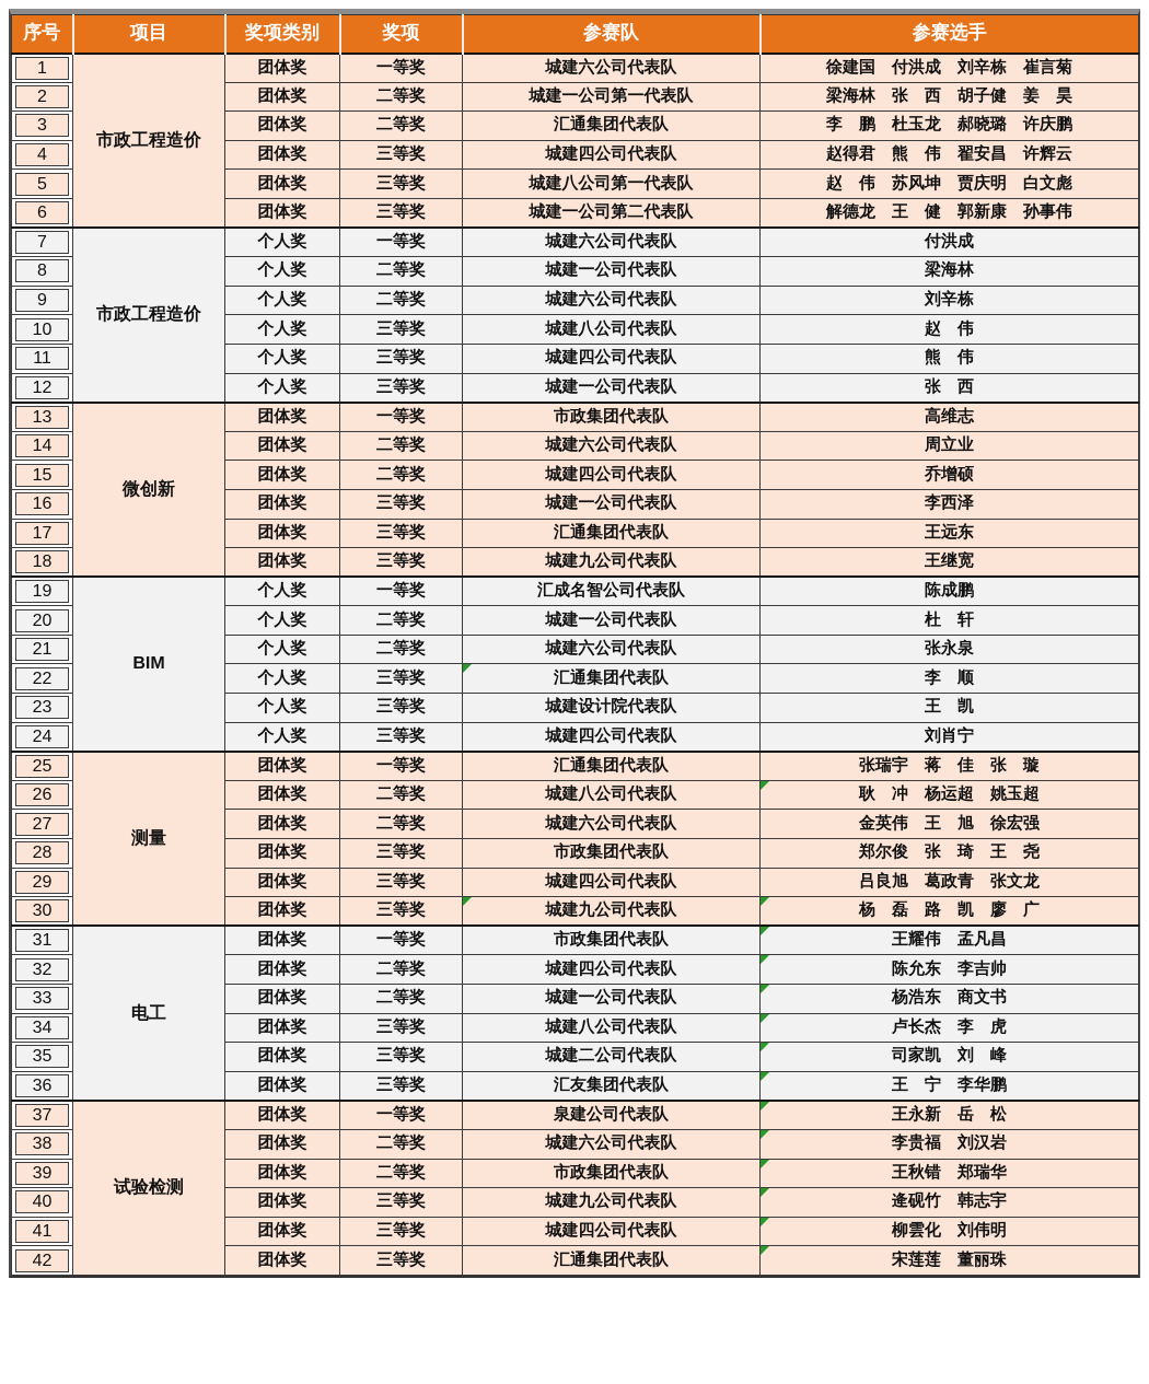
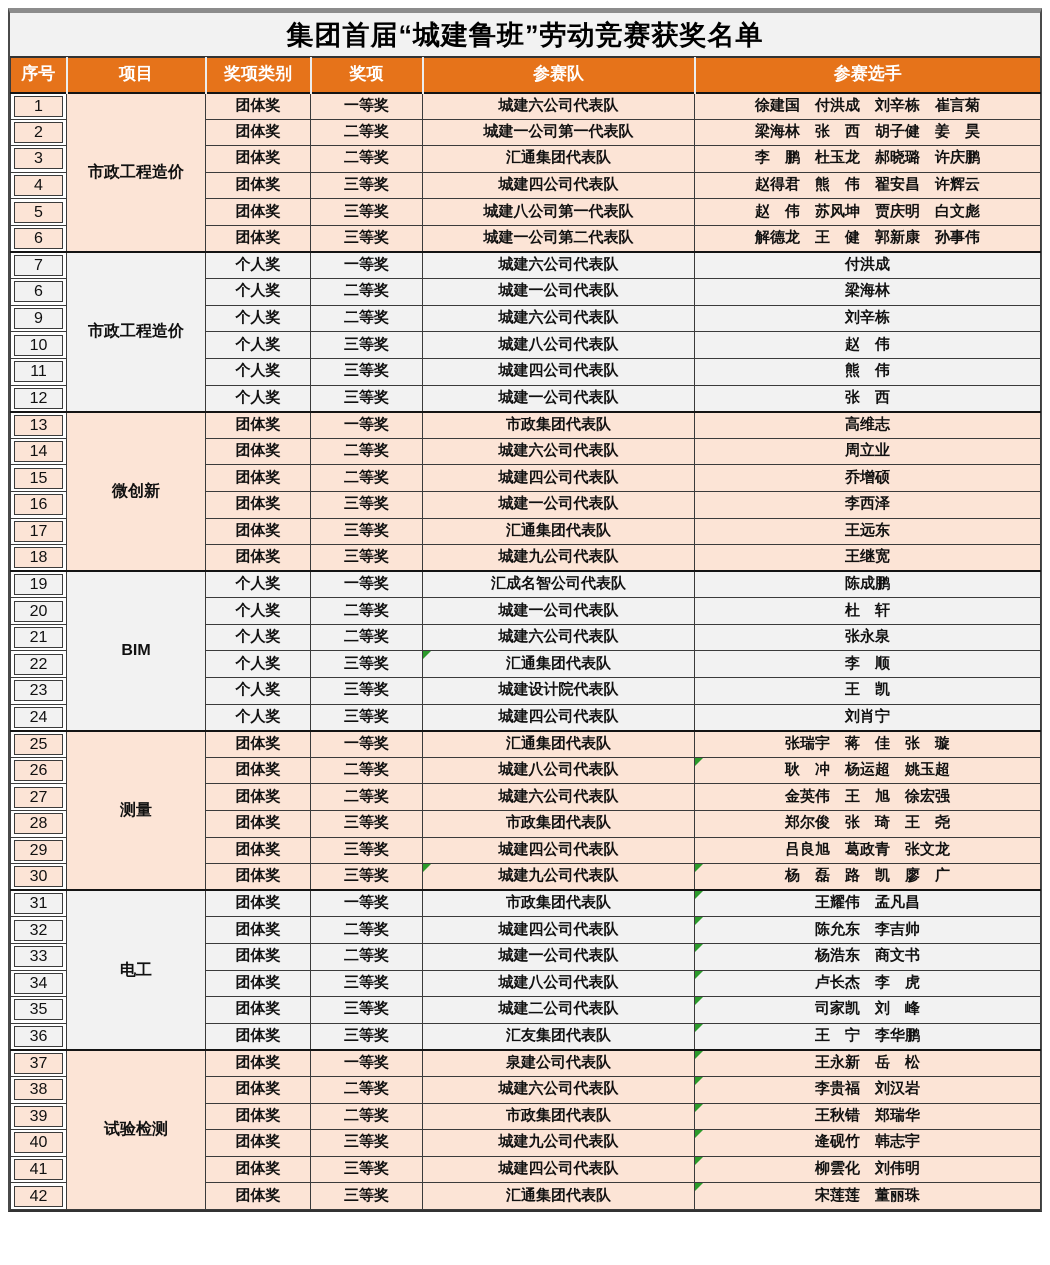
+ 集团首届“城建鲁班”劳动竞赛获奖名单
  序号	项目	奖项类别	奖项	参赛队	参赛选手
  1	市政工程造价	团体奖	一等奖	城建六公司代表队	徐建国 付洪成 刘辛栋 崔言菊
  2	团体奖	二等奖	城建一公司第一代表队	梁海林 张 西 胡子健 姜 昊
  3	团体奖	二等奖	汇通集团代表队	李 鹏 杜玉龙 郝晓璐 许庆鹏
  4	团体奖	三等奖	城建四公司代表队	赵得君 熊 伟 翟安昌 许辉云
  5	团体奖	三等奖	城建八公司第一代表队	赵 伟 苏风坤 贾庆明 白文彪
  6	团体奖	三等奖	城建一公司第二代表队	解德龙 王 健 郭新康 孙事伟
  7	市政工程造价	个人奖	一等奖	城建六公司代表队	付洪成
- 8	个人奖	二等奖	城建一公司代表队	梁海林
+ 6	个人奖	二等奖	城建一公司代表队	梁海林
  9	个人奖	二等奖	城建六公司代表队	刘辛栋
  10	个人奖	三等奖	城建八公司代表队	赵 伟
  11	个人奖	三等奖	城建四公司代表队	熊 伟
  12	个人奖	三等奖	城建一公司代表队	张 西
  13	微创新	团体奖	一等奖	市政集团代表队	高维志
  14	团体奖	二等奖	城建六公司代表队	周立业
  15	团体奖	二等奖	城建四公司代表队	乔增硕
  16	团体奖	三等奖	城建一公司代表队	李西泽
  17	团体奖	三等奖	汇通集团代表队	王远东
  18	团体奖	三等奖	城建九公司代表队	王继宽
  19	BIM	个人奖	一等奖	汇成名智公司代表队	陈成鹏
  20	个人奖	二等奖	城建一公司代表队	杜 轩
  21	个人奖	二等奖	城建六公司代表队	张永泉
  22	个人奖	三等奖	汇通集团代表队	李 顺
  23	个人奖	三等奖	城建设计院代表队	王 凯
  24	个人奖	三等奖	城建四公司代表队	刘肖宁
  25	测量	团体奖	一等奖	汇通集团代表队	张瑞宇 蒋 佳 张 璇
  26	团体奖	二等奖	城建八公司代表队	耿 冲 杨运超 姚玉超
  27	团体奖	二等奖	城建六公司代表队	金英伟 王 旭 徐宏强
  28	团体奖	三等奖	市政集团代表队	郑尔俊 张 琦 王 尧
  29	团体奖	三等奖	城建四公司代表队	吕良旭 葛政青 张文龙
  30	团体奖	三等奖	城建九公司代表队	杨 磊 路 凯 廖 广
  31	电工	团体奖	一等奖	市政集团代表队	王耀伟 孟凡昌
  32	团体奖	二等奖	城建四公司代表队	陈允东 李吉帅
  33	团体奖	二等奖	城建一公司代表队	杨浩东 商文书
  34	团体奖	三等奖	城建八公司代表队	卢长杰 李 虎
  35	团体奖	三等奖	城建二公司代表队	司家凯 刘 峰
  36	团体奖	三等奖	汇友集团代表队	王 宁 李华鹏
  37	试验检测	团体奖	一等奖	泉建公司代表队	王永新 岳 松
  38	团体奖	二等奖	城建六公司代表队	李贵福 刘汉岩
  39	团体奖	二等奖	市政集团代表队	王秋错 郑瑞华
  40	团体奖	三等奖	城建九公司代表队	逄砚竹 韩志宇
  41	团体奖	三等奖	城建四公司代表队	柳雲化 刘伟明
  42	团体奖	三等奖	汇通集团代表队	宋莲莲 董丽珠
